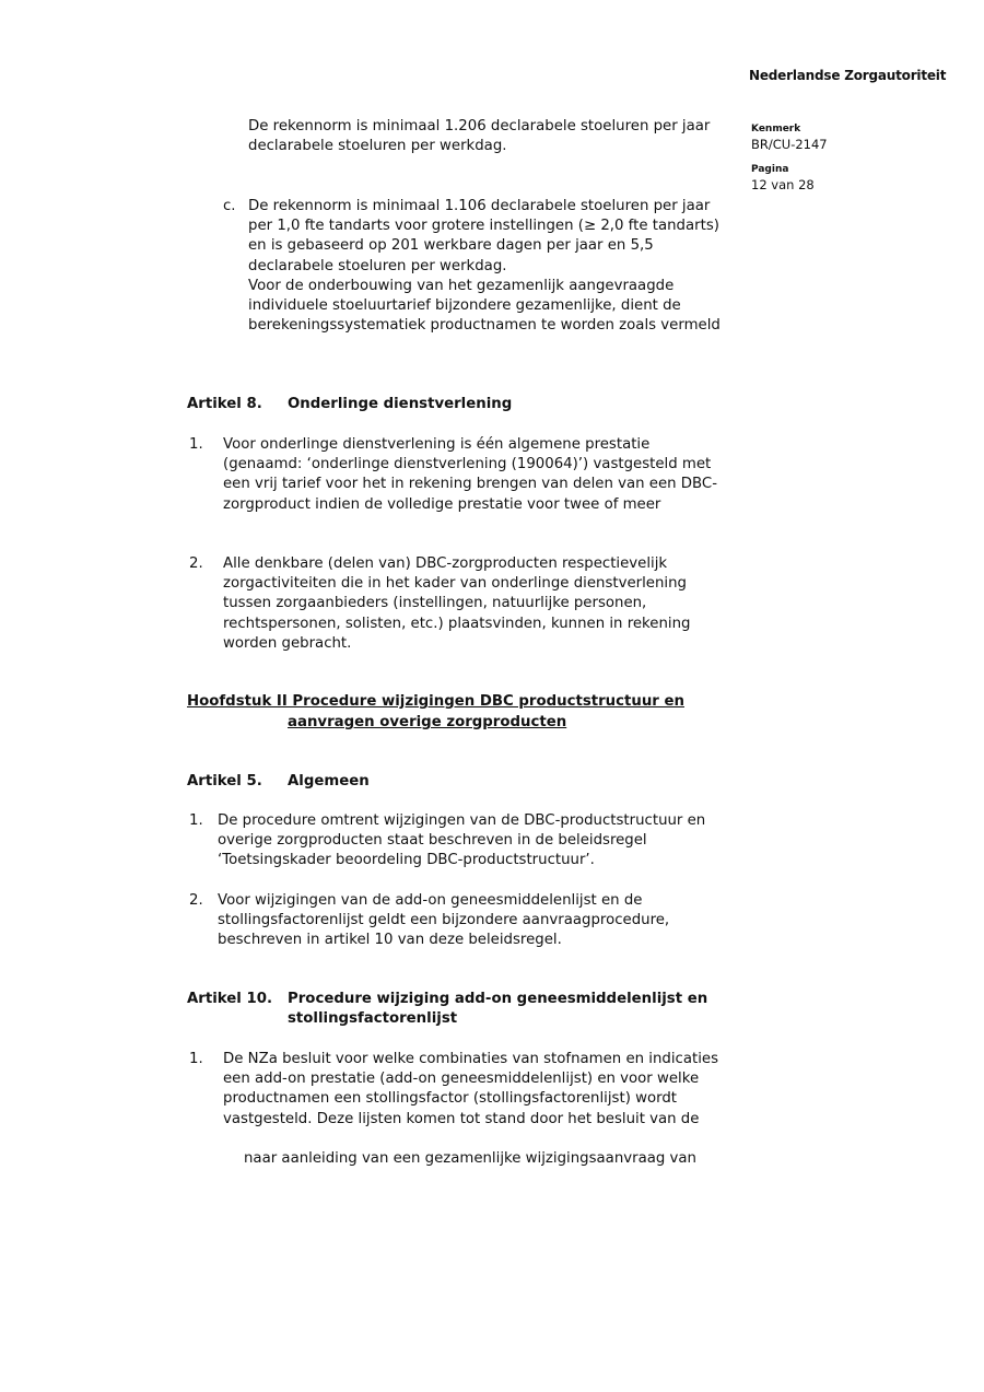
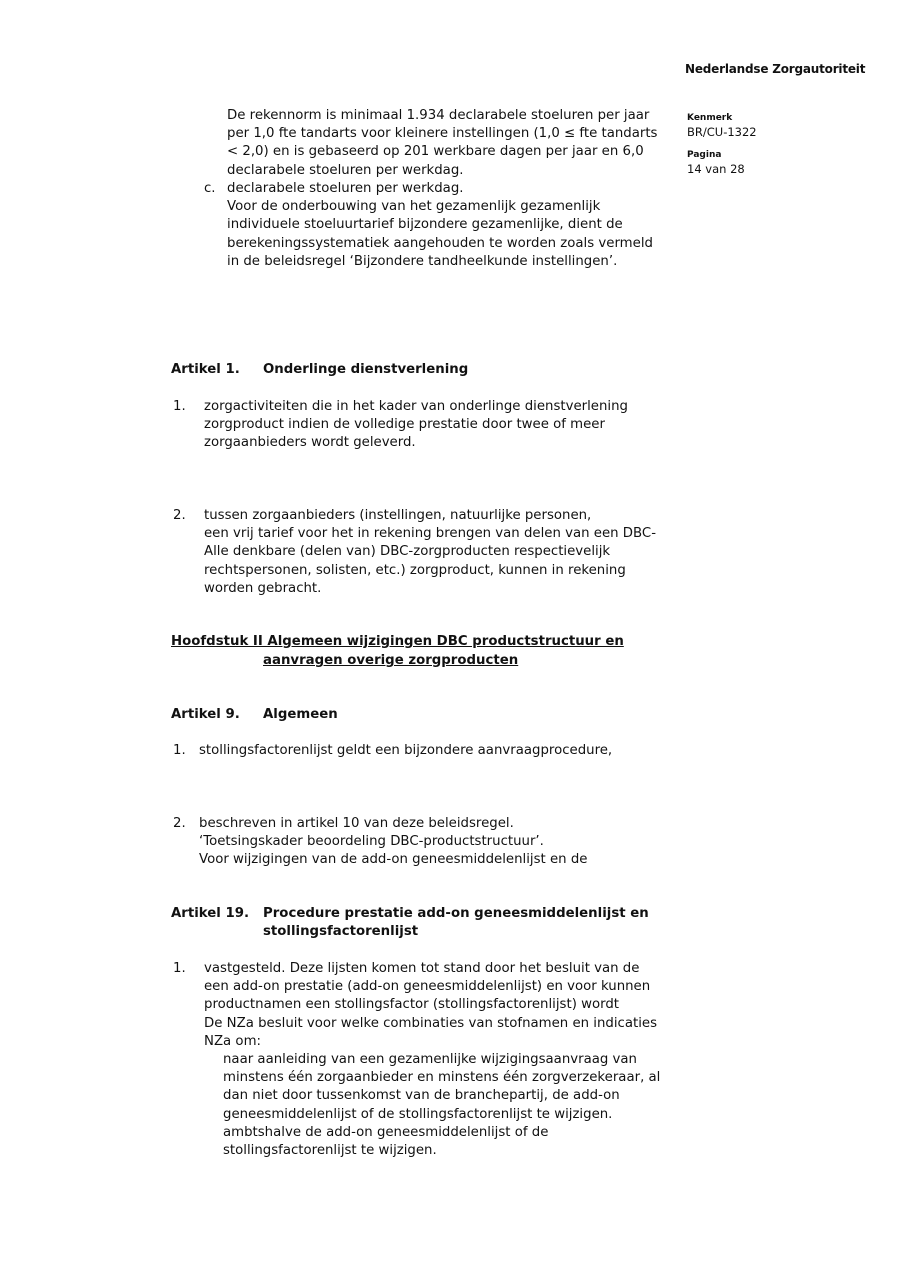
  Nederlandse Zorgautoriteit
  Kenmerk
- BR/CU-2147
+ BR/CU-1322
  Pagina
- 12 van 28
+ 14 van 28
- De rekennorm is minimaal 1.206 declarabele stoeluren per jaar
+ De rekennorm is minimaal 1.934 declarabele stoeluren per jaar
+ per 1,0 fte tandarts voor kleinere instellingen (1,0 ≤ fte tandarts
+ < 2,0) en is gebaseerd op 201 werkbare dagen per jaar en 6,0
  declarabele stoeluren per werkdag.
  c.
- De rekennorm is minimaal 1.106 declarabele stoeluren per jaar
- per 1,0 fte tandarts voor grotere instellingen (≥ 2,0 fte tandarts)
- en is gebaseerd op 201 werkbare dagen per jaar en 5,5
  declarabele stoeluren per werkdag.
- Voor de onderbouwing van het gezamenlijk aangevraagde
+ Voor de onderbouwing van het gezamenlijk gezamenlijk
  individuele stoeluurtarief bijzondere gezamenlijke, dient de
- berekeningssystematiek productnamen te worden zoals vermeld
+ berekeningssystematiek aangehouden te worden zoals vermeld
+ in de beleidsregel ‘Bijzondere tandheelkunde instellingen’.
- Artikel 8.
+ Artikel 1.
  Onderlinge dienstverlening
  1.
- Voor onderlinge dienstverlening is één algemene prestatie
- (genaamd: ‘onderlinge dienstverlening (190064)’) vastgesteld met
- een vrij tarief voor het in rekening brengen van delen van een DBC-
+ zorgactiviteiten die in het kader van onderlinge dienstverlening
- zorgproduct indien de volledige prestatie voor twee of meer
+ zorgproduct indien de volledige prestatie door twee of meer
+ zorgaanbieders wordt geleverd.
  2.
- Alle denkbare (delen van) DBC-zorgproducten respectievelijk
+ tussen zorgaanbieders (instellingen, natuurlijke personen,
- zorgactiviteiten die in het kader van onderlinge dienstverlening
+ een vrij tarief voor het in rekening brengen van delen van een DBC-
- tussen zorgaanbieders (instellingen, natuurlijke personen,
+ Alle denkbare (delen van) DBC-zorgproducten respectievelijk
- rechtspersonen, solisten, etc.) plaatsvinden, kunnen in rekening
+ rechtspersonen, solisten, etc.) zorgproduct, kunnen in rekening
  worden gebracht.
- Hoofdstuk II Procedure wijzigingen DBC productstructuur en
+ Hoofdstuk II Algemeen wijzigingen DBC productstructuur en
  aanvragen overige zorgproducten
- Artikel 5.
+ Artikel 9.
  Algemeen
  1.
- De procedure omtrent wijzigingen van de DBC-productstructuur en
- overige zorgproducten staat beschreven in de beleidsregel
- ‘Toetsingskader beoordeling DBC-productstructuur’.
+ stollingsfactorenlijst geldt een bijzondere aanvraagprocedure,
  2.
- Voor wijzigingen van de add-on geneesmiddelenlijst en de
+ beschreven in artikel 10 van deze beleidsregel.
- stollingsfactorenlijst geldt een bijzondere aanvraagprocedure,
+ ‘Toetsingskader beoordeling DBC-productstructuur’.
- beschreven in artikel 10 van deze beleidsregel.
+ Voor wijzigingen van de add-on geneesmiddelenlijst en de
- Artikel 10.
+ Artikel 19.
- Procedure wijziging add-on geneesmiddelenlijst en
+ Procedure prestatie add-on geneesmiddelenlijst en
  stollingsfactorenlijst
  1.
- De NZa besluit voor welke combinaties van stofnamen en indicaties
+ vastgesteld. Deze lijsten komen tot stand door het besluit van de
- een add-on prestatie (add-on geneesmiddelenlijst) en voor welke
+ een add-on prestatie (add-on geneesmiddelenlijst) en voor kunnen
  productnamen een stollingsfactor (stollingsfactorenlijst) wordt
- vastgesteld. Deze lijsten komen tot stand door het besluit van de
+ De NZa besluit voor welke combinaties van stofnamen en indicaties
+ NZa om:
  naar aanleiding van een gezamenlijke wijzigingsaanvraag van
+ minstens één zorgaanbieder en minstens één zorgverzekeraar, al
+ dan niet door tussenkomst van de branchepartij, de add-on
+ geneesmiddelenlijst of de stollingsfactorenlijst te wijzigen.
+ ambtshalve de add-on geneesmiddelenlijst of de
+ stollingsfactorenlijst te wijzigen.
